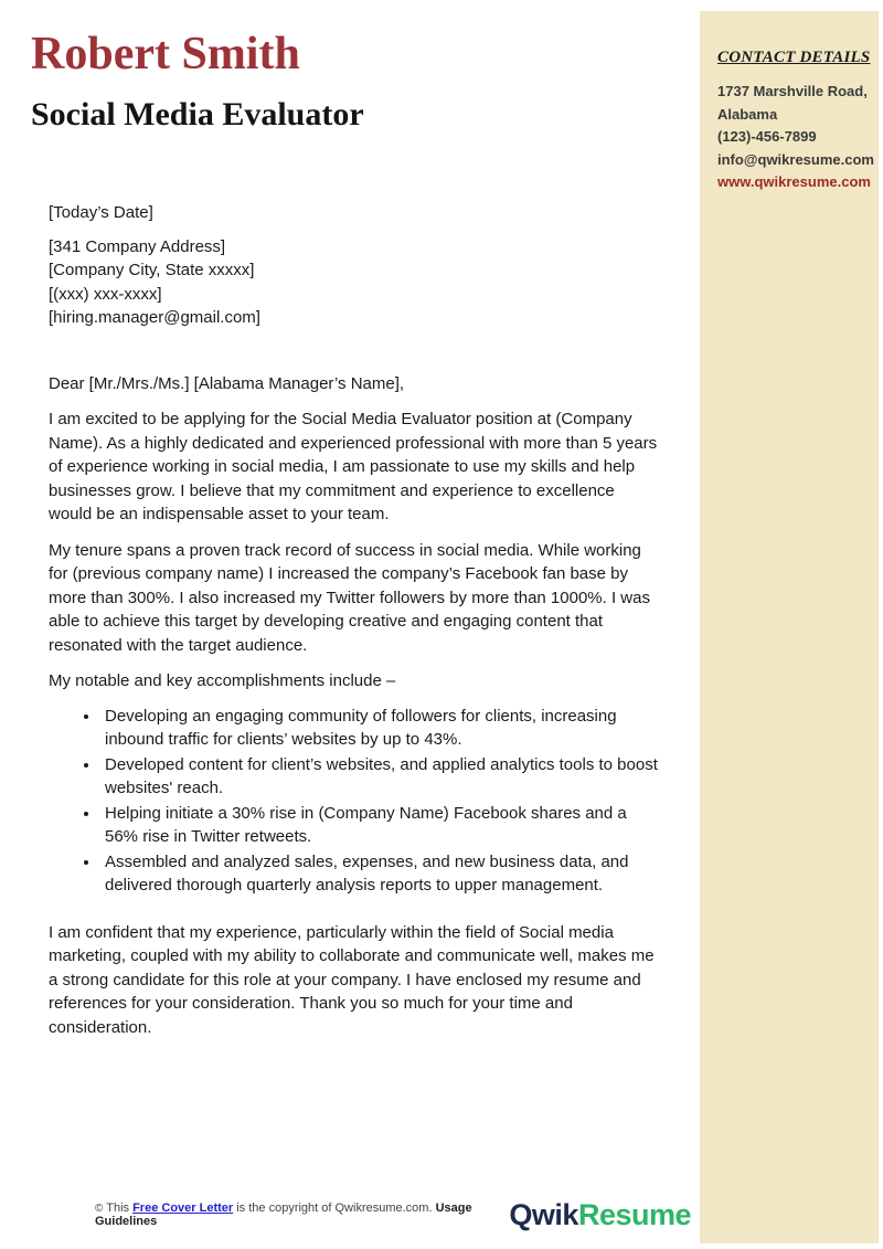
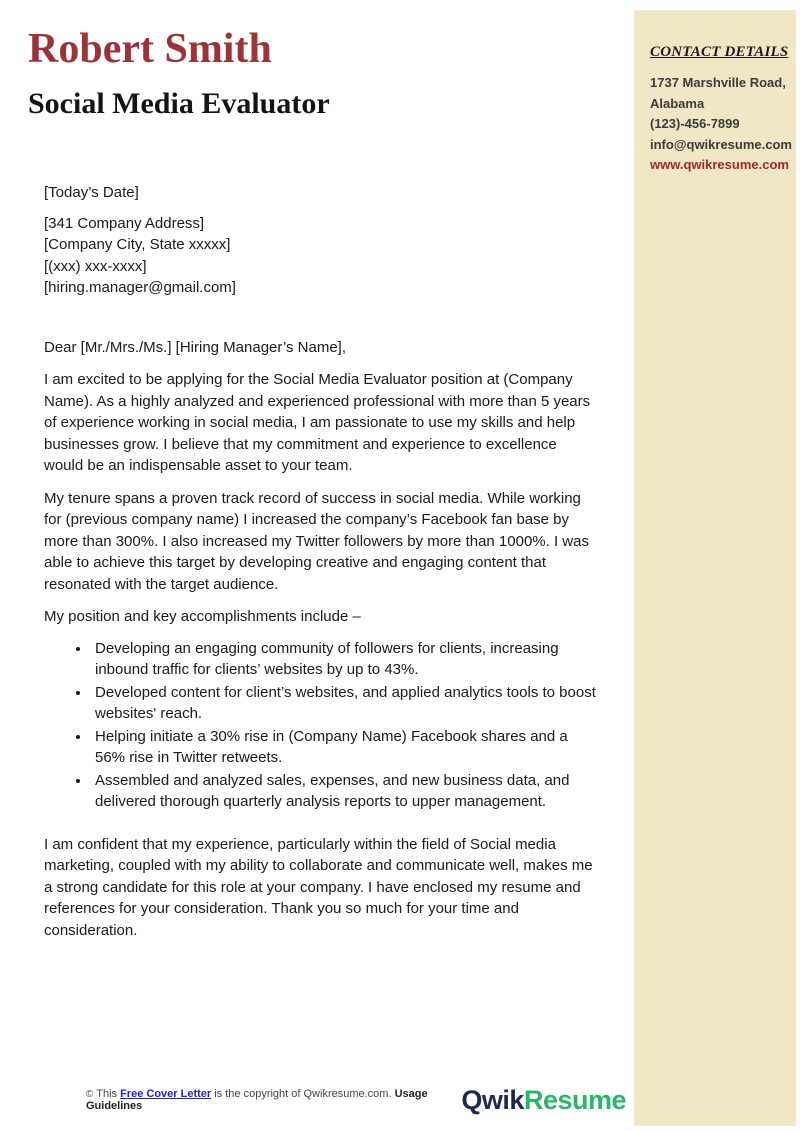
  Robert Smith
  Social Media Evaluator
  [Today’s Date]
  [341 Company Address]
  [Company City, State xxxxx]
  [(xxx) xxx-xxxx]
  [hiring.manager@gmail.com]
- Dear [Mr./Mrs./Ms.] [Alabama Manager’s Name],
+ Dear [Mr./Mrs./Ms.] [Hiring Manager’s Name],
- I am excited to be applying for the Social Media Evaluator position at (Company Name). As a highly dedicated and experienced professional with more than 5 years of experience working in social media, I am passionate to use my skills and help businesses grow. I believe that my commitment and experience to excellence would be an indispensable asset to your team.
+ I am excited to be applying for the Social Media Evaluator position at (Company Name). As a highly analyzed and experienced professional with more than 5 years of experience working in social media, I am passionate to use my skills and help businesses grow. I believe that my commitment and experience to excellence would be an indispensable asset to your team.
  My tenure spans a proven track record of success in social media. While working for (previous company name) I increased the company’s Facebook fan base by more than 300%. I also increased my Twitter followers by more than 1000%. I was able to achieve this target by developing creative and engaging content that resonated with the target audience.
- My notable and key accomplishments include –
+ My position and key accomplishments include –
  Developing an engaging community of followers for clients, increasing inbound traffic for clients’ websites by up to 43%.
  Developed content for client’s websites, and applied analytics tools to boost websites' reach.
  Helping initiate a 30% rise in (Company Name) Facebook shares and a 56% rise in Twitter retweets.
  Assembled and analyzed sales, expenses, and new business data, and delivered thorough quarterly analysis reports to upper management.
  I am confident that my experience, particularly within the field of Social media marketing, coupled with my ability to collaborate and communicate well, makes me a strong candidate for this role at your company. I have enclosed my resume and references for your consideration. Thank you so much for your time and consideration.
  CONTACT DETAILS
  1737 Marshville Road,
  Alabama
  (123)-456-7899
  info@qwikresume.com
  www.qwikresume.com
  © This Free Cover Letter is the copyright of Qwikresume.com. Usage Guidelines
  QwikResume
